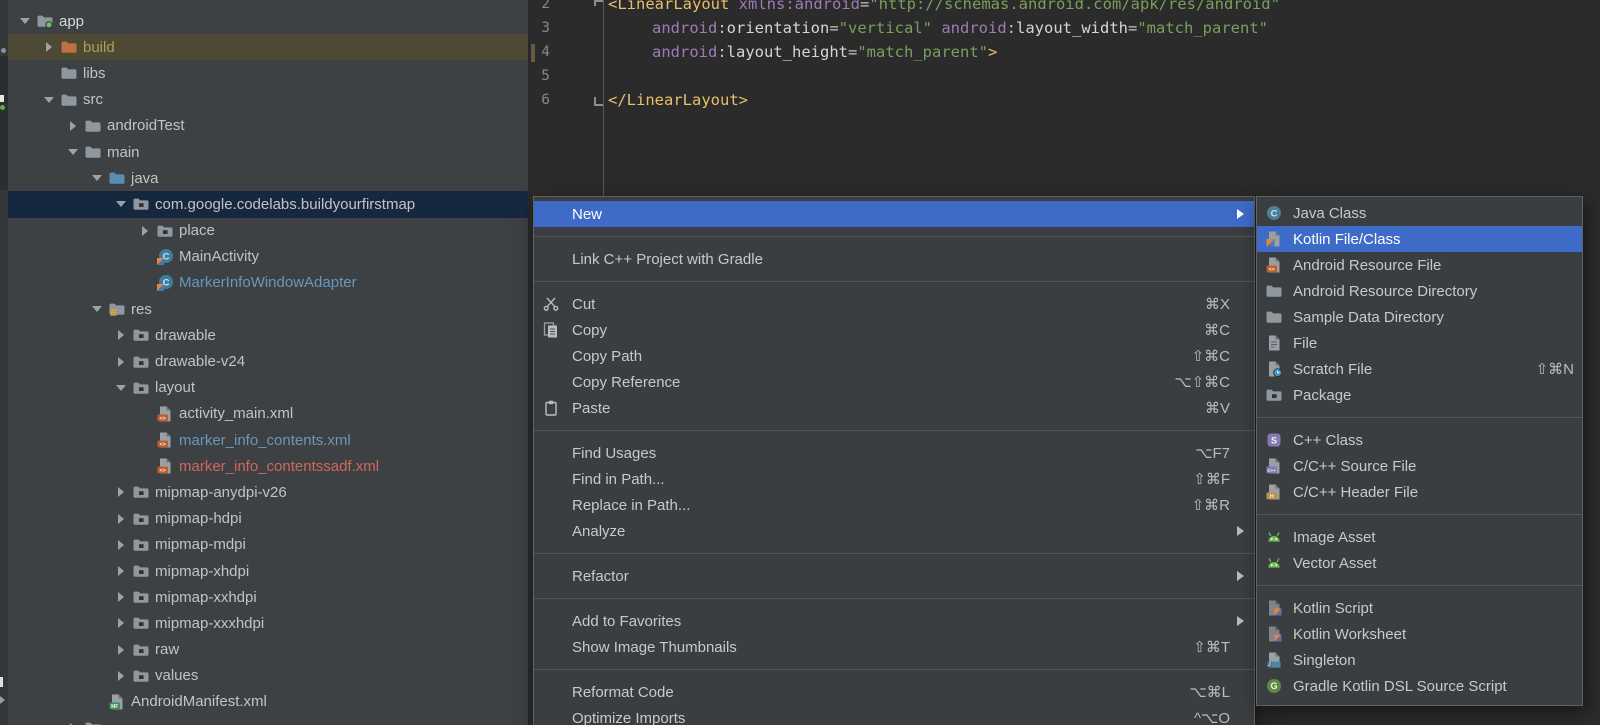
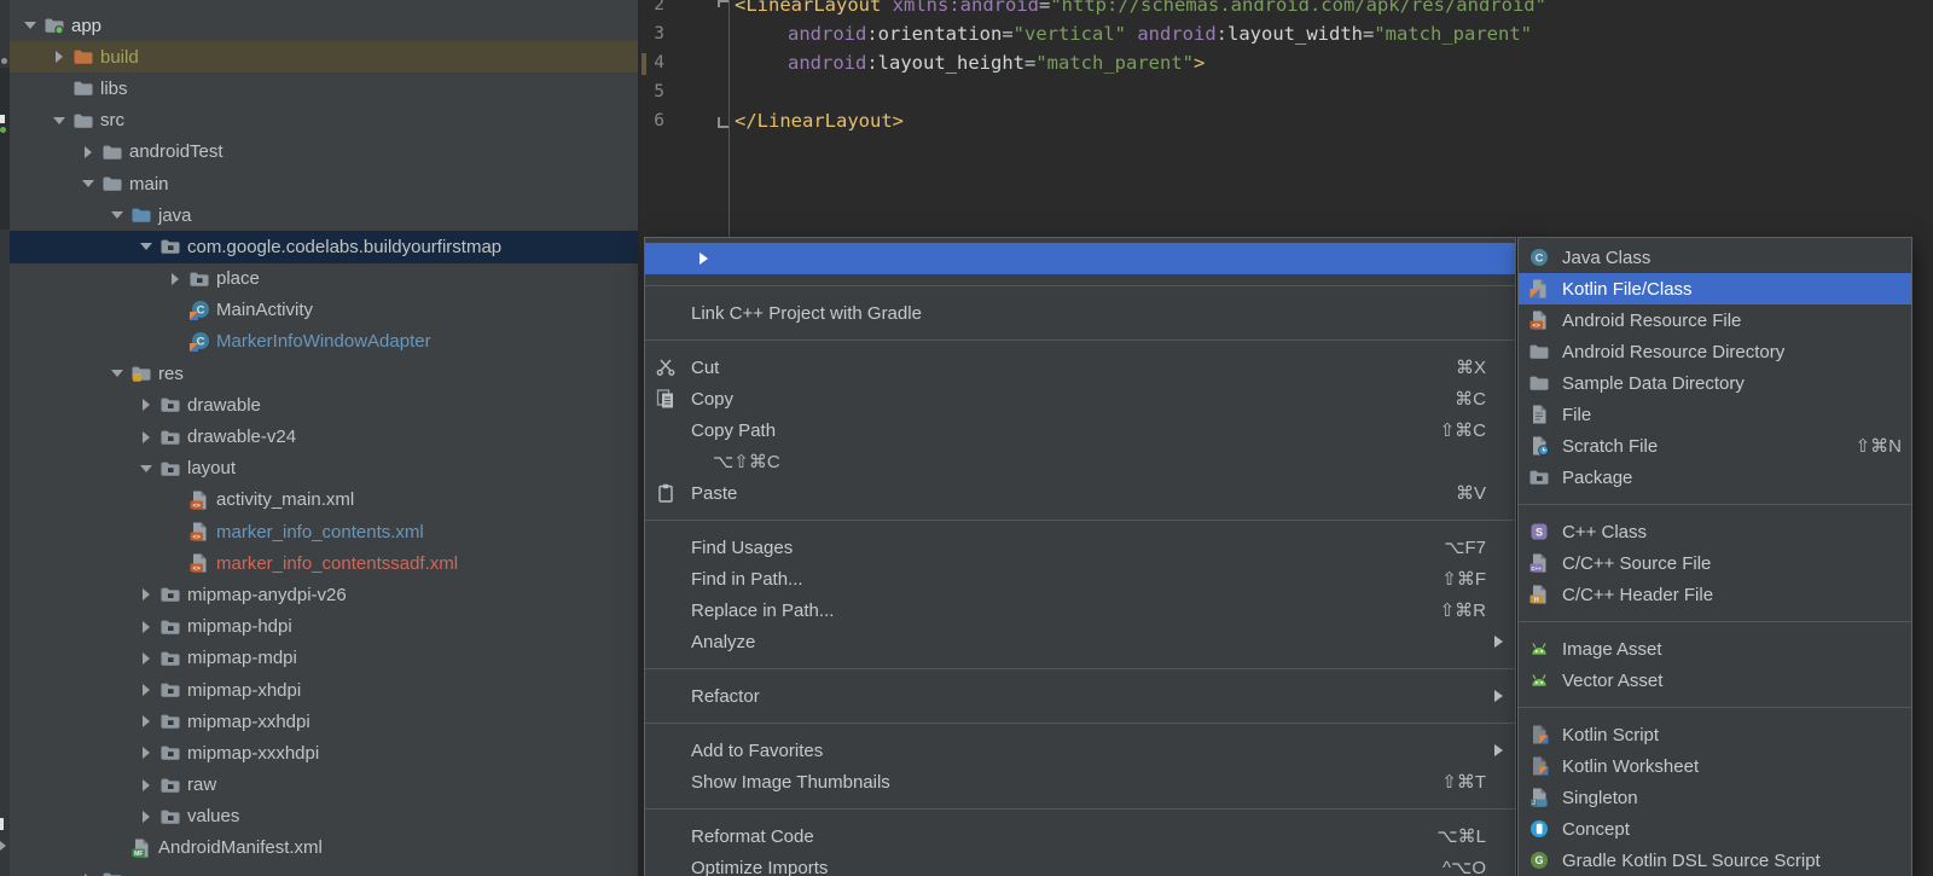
  2
  3
  4
  5
  6
  <LinearLayout xmlns:android="http://schemas.android.com/apk/res/android"
  android:orientation="vertical" android:layout_width="match_parent"
  android:layout_height="match_parent">
  </LinearLayout>
  app
  build
  libs
  src
  androidTest
  main
  java
  com.google.codelabs.buildyourfirstmap
  place
  C
  MainActivity
  C
  MarkerInfoWindowAdapter
  res
  drawable
  drawable-v24
  layout
  activity_main.xml
  marker_info_contents.xml
  marker_info_contentssadf.xml
  mipmap-anydpi-v26
  mipmap-hdpi
  mipmap-mdpi
  mipmap-xhdpi
  mipmap-xxhdpi
  mipmap-xxxhdpi
  raw
  values
  AndroidManifest.xml
- New
  Link C++ Project with Gradle
  Cut
  ⌘X
  Copy
  ⌘C
  Copy Path
  ⇧⌘C
- Copy Reference
  ⌥⇧⌘C
  Paste
  ⌘V
  Find Usages
  ⌥F7
  Find in Path...
  ⇧⌘F
  Replace in Path...
  ⇧⌘R
  Analyze
  Refactor
  Add to Favorites
  Show Image Thumbnails
  ⇧⌘T
  Reformat Code
  ⌥⌘L
  Optimize Imports
  ^⌥O
  C
  Java Class
  Kotlin File/Class
  Android Resource File
  Android Resource Directory
  Sample Data Directory
  File
  Scratch File
  ⇧⌘N
  Package
  S
  C++ Class
  C/C++ Source File
  C/C++ Header File
  Image Asset
  Vector Asset
  Kotlin Script
  Kotlin Worksheet
  Singleton
+ Concept
  G
  Gradle Kotlin DSL Source Script
